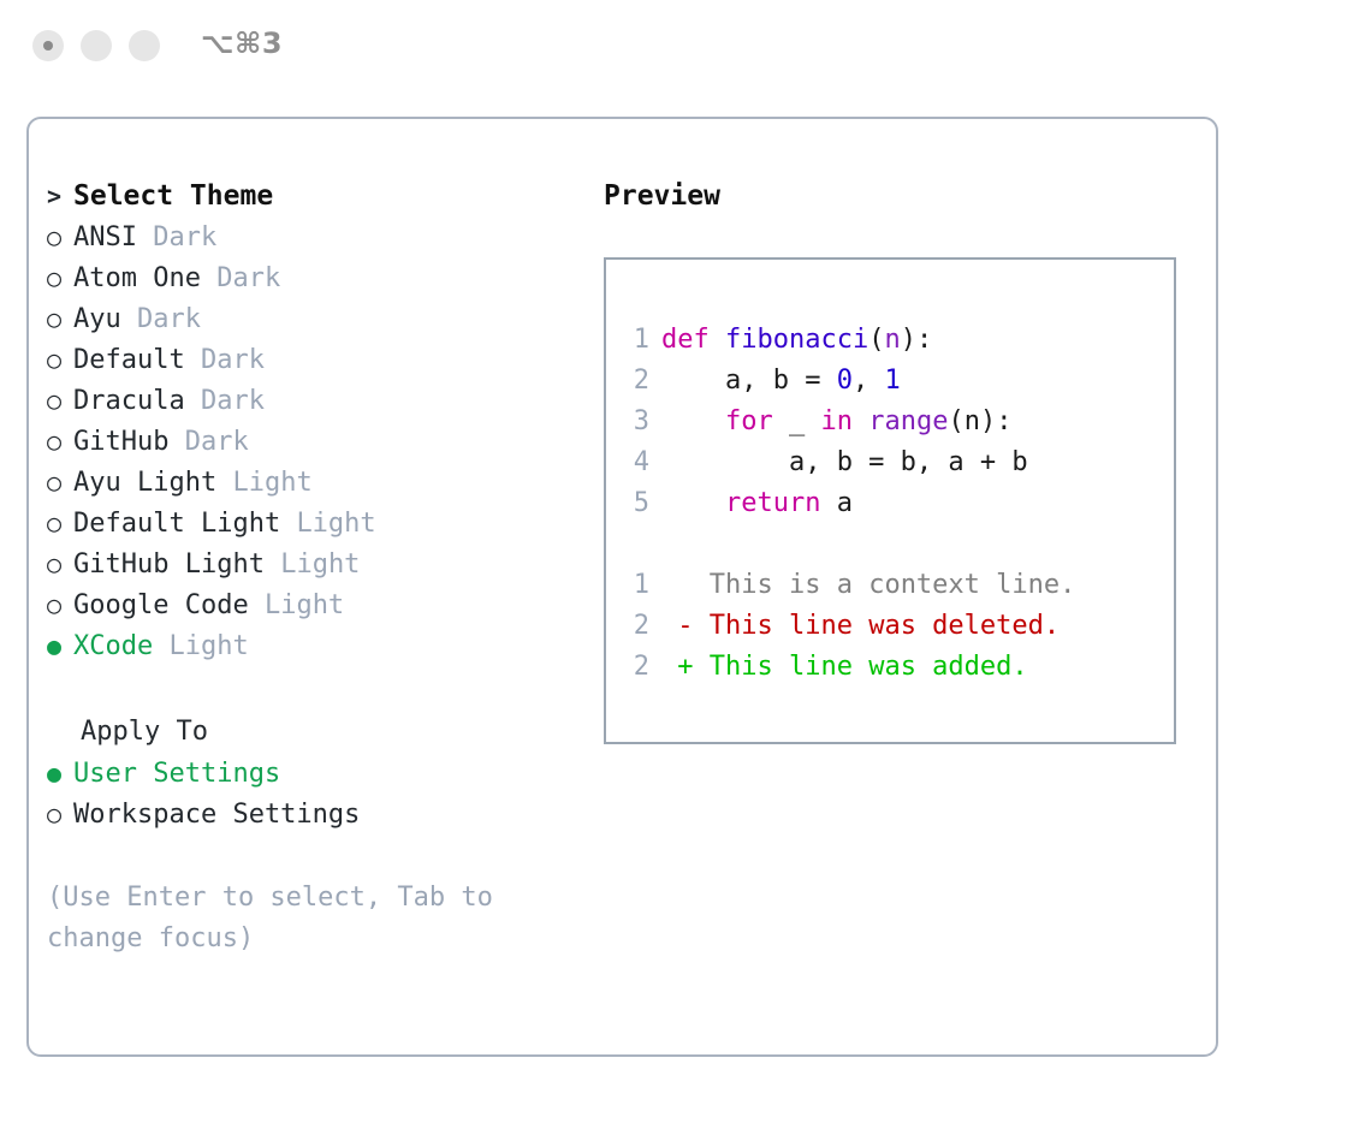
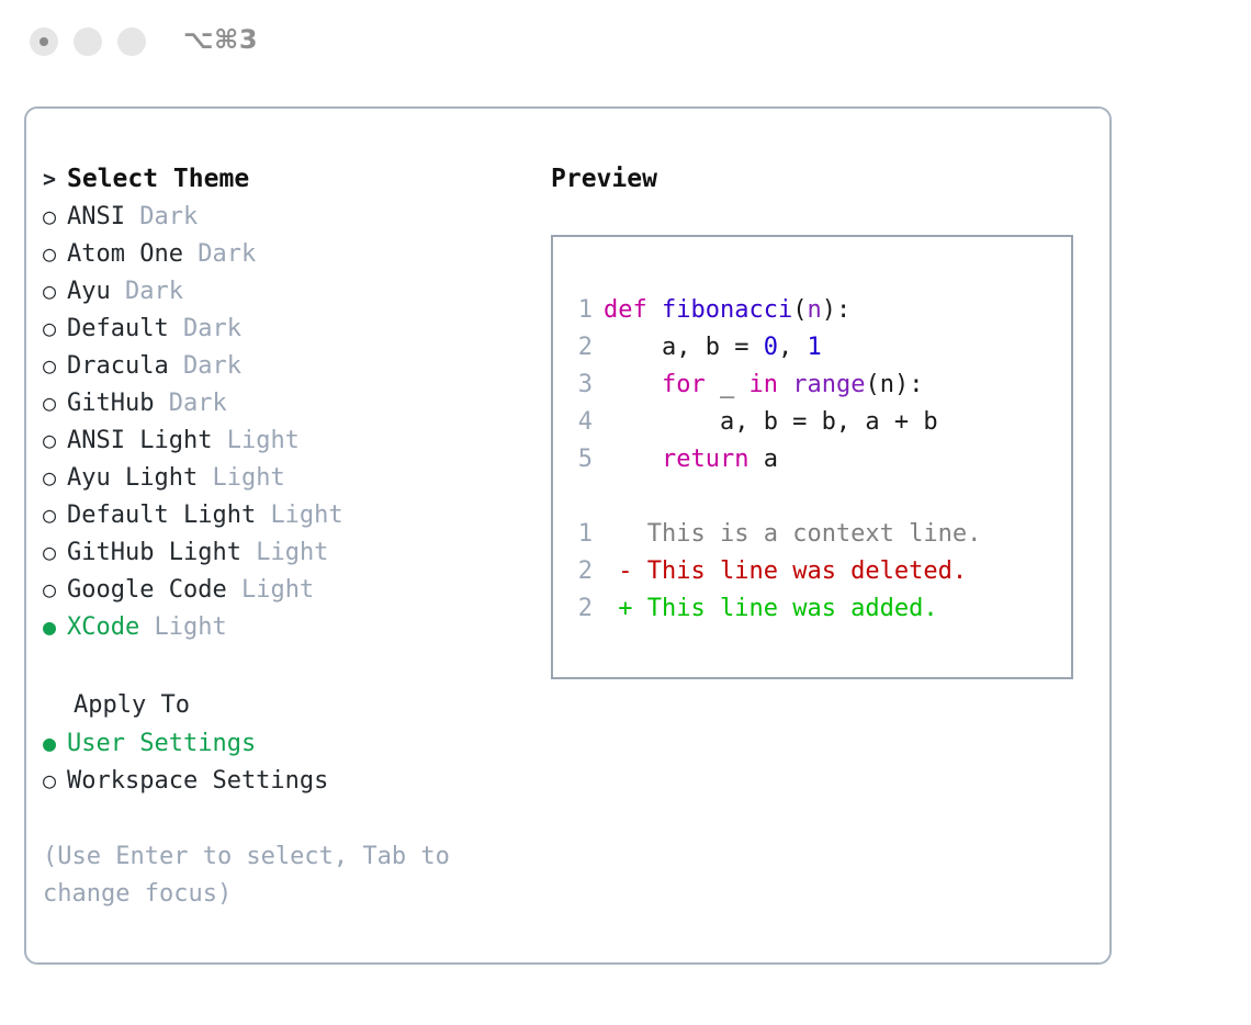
  ⌥⌘3
  > Select Theme
  ○ ANSI Dark
  ○ Atom One Dark
  ○ Ayu Dark
  ○ Default Dark
  ○ Dracula Dark
  ○ GitHub Dark
+ ○ ANSI Light Light
  ○ Ayu Light Light
  ○ Default Light Light
  ○ GitHub Light Light
  ○ Google Code Light
  ● XCode Light
  Apply To
  ● User Settings
  ○ Workspace Settings
  (Use Enter to select, Tab to change focus)
  Preview
  1 def fibonacci(n):
  2 a, b = 0, 1
  3 for _ in range(n):
  4 a, b = b, a + b
  5 return a
  1 This is a context line.
  2 - This line was deleted.
  2 + This line was added.
